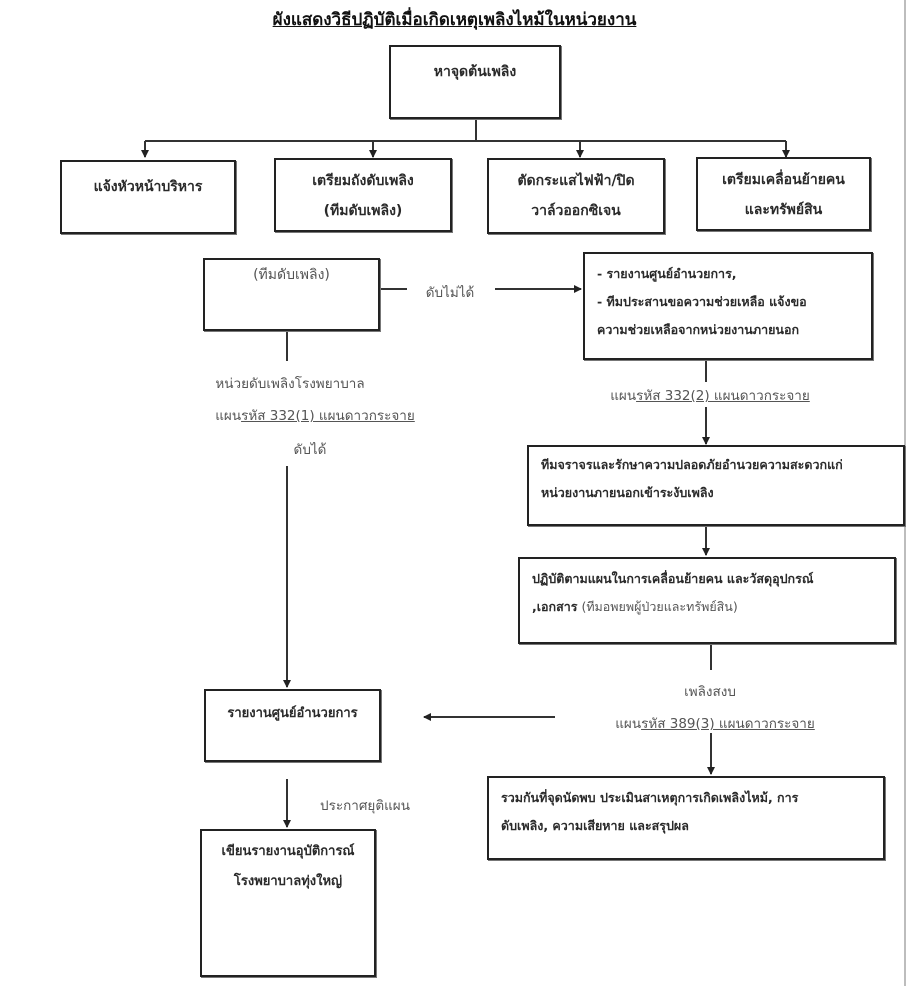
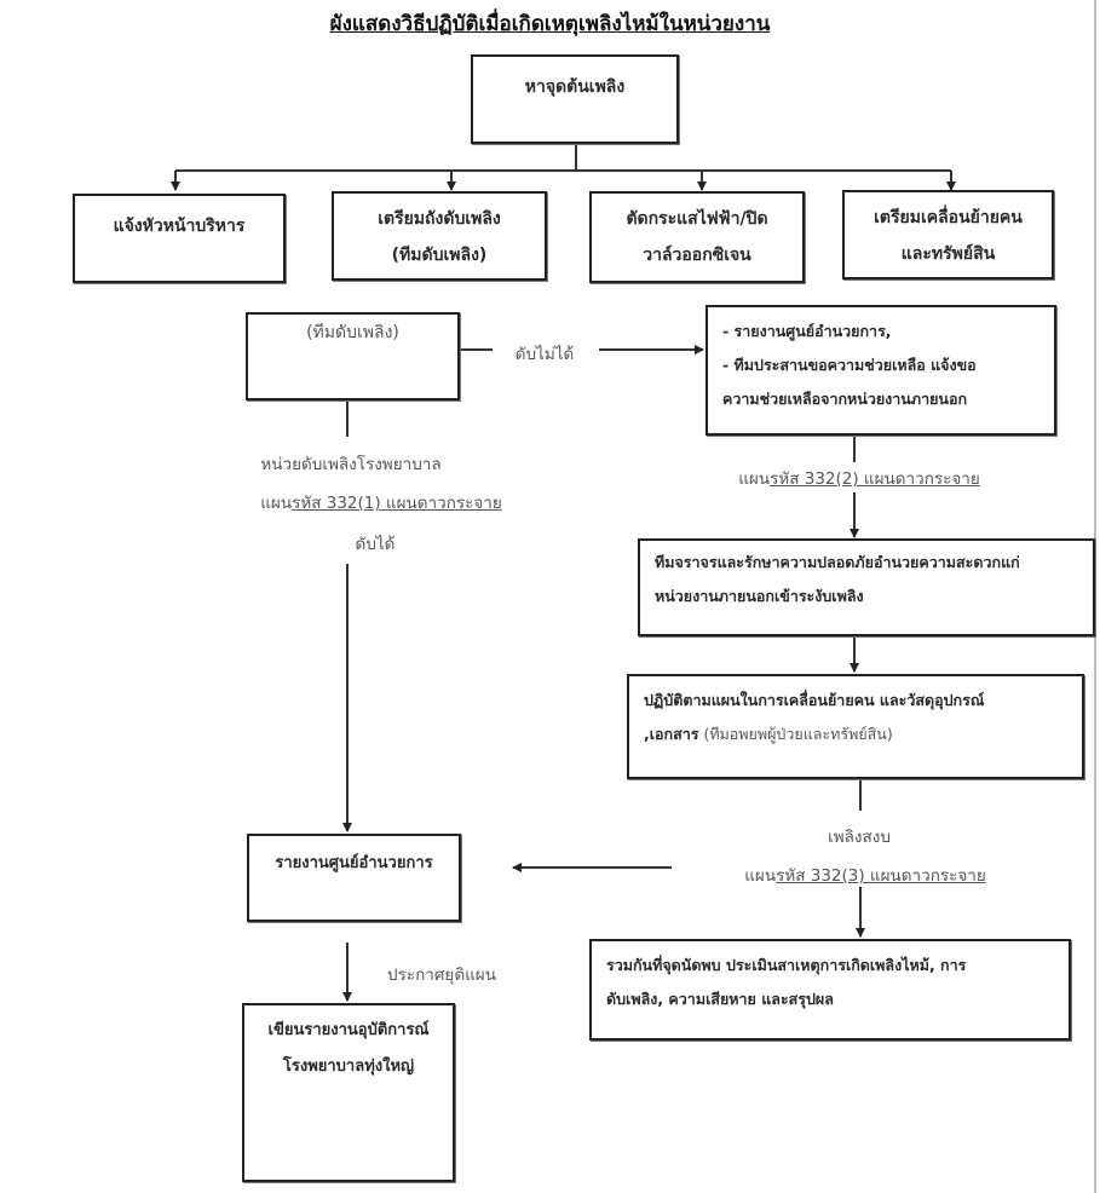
  ผังแสดงวิธีปฏิบัติเมื่อเกิดเหตุเพลิงไหม้ในหน่วยงาน
  หาจุดต้นเพลิง
  แจ้งหัวหน้าบริหาร
  เตรียมถังดับเพลิง
  (ทีมดับเพลิง)
  ตัดกระแสไฟฟ้า/ปิด
  วาล์วออกซิเจน
  เตรียมเคลื่อนย้ายคน
  และทรัพย์สิน
  (ทีมดับเพลิง)
  ดับไม่ได้
  - รายงานศูนย์อำนวยการ,
  - ทีมประสานขอความช่วยเหลือ แจ้งขอ
  ความช่วยเหลือจากหน่วยงานภายนอก
  หน่วยดับเพลิงโรงพยาบาล
  แผนรหัส 332(1) แผนดาวกระจาย
  ดับได้
  แผนรหัส 332(2) แผนดาวกระจาย
  ทีมจราจรและรักษาความปลอดภัยอำนวยความสะดวกแก่
  หน่วยงานภายนอกเข้าระงับเพลิง
  ปฏิบัติตามแผนในการเคลื่อนย้ายคน และวัสดุอุปกรณ์
  ,เอกสาร (ทีมอพยพผู้ป่วยและทรัพย์สิน)
  เพลิงสงบ
- แผนรหัส 389(3) แผนดาวกระจาย
+ แผนรหัส 332(3) แผนดาวกระจาย
  รายงานศูนย์อำนวยการ
  รวมกันที่จุดนัดพบ ประเมินสาเหตุการเกิดเพลิงไหม้, การ
  ดับเพลิง, ความเสียหาย และสรุปผล
  ประกาศยุติแผน
  เขียนรายงานอุบัติการณ์
  โรงพยาบาลทุ่งใหญ่
